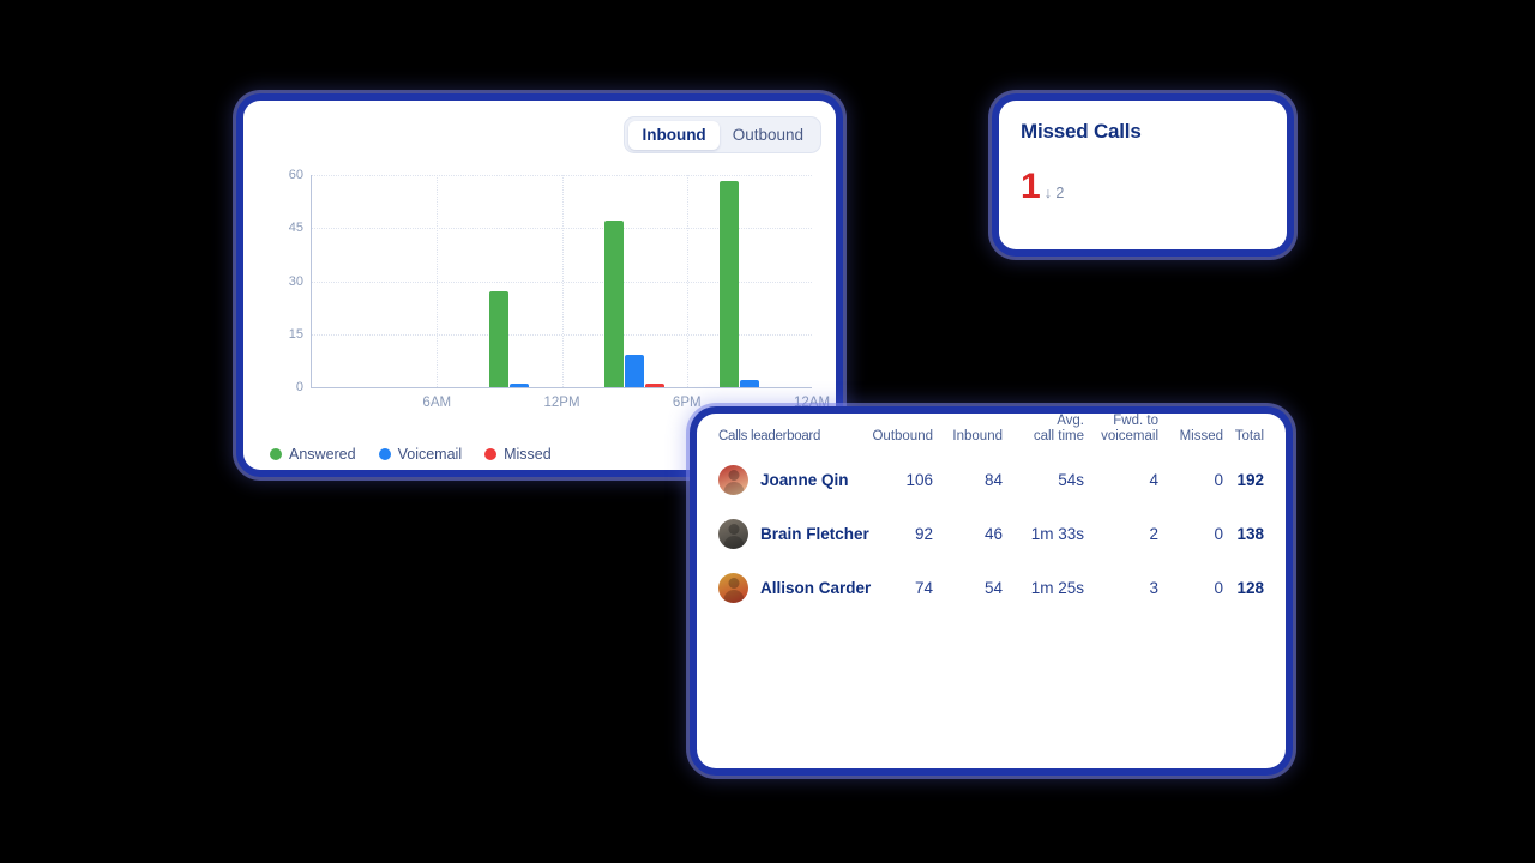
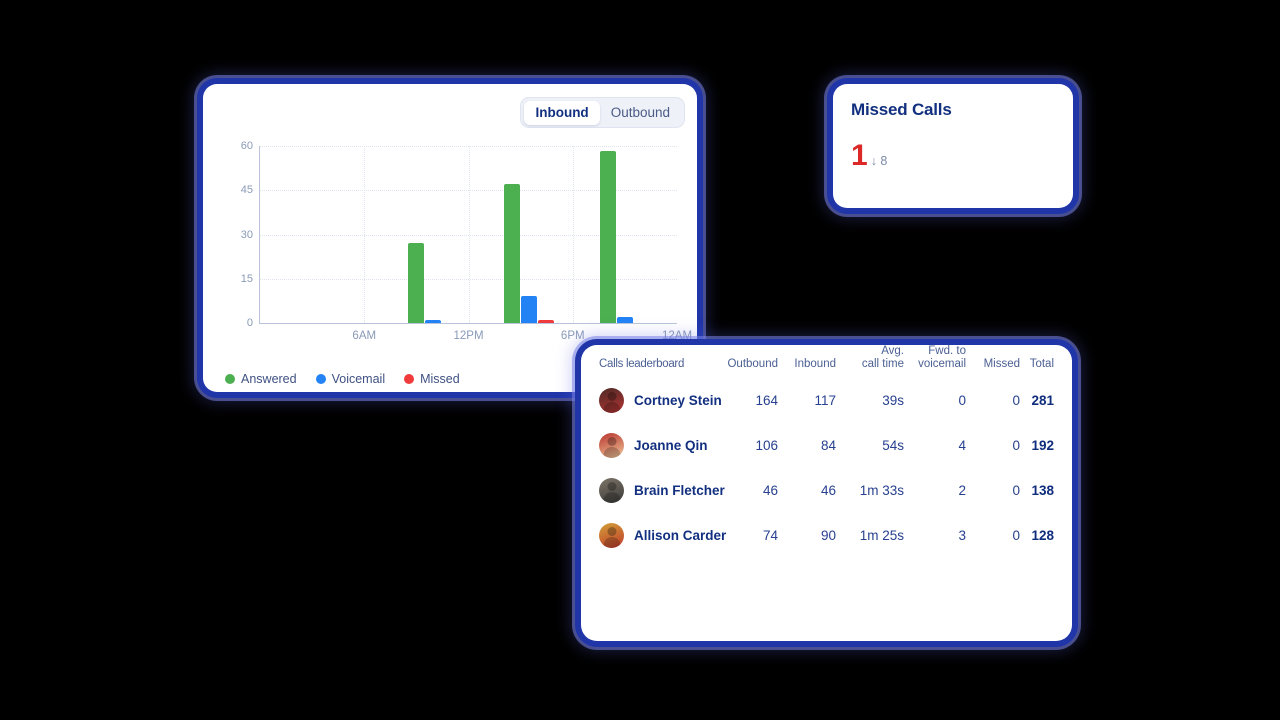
  Inbound
  Outbound
  0
  15
  30
  45
  60
  6AM
  12PM
  6PM
  12AM
  Answered
  Voicemail
  Missed
  Missed Calls
  1
- ↓ 2
+ ↓ 8
  Calls leaderboard	Outbound	Inbound	Avg. call time	Fwd. to voicemail	Missed	Total
+ Cortney Stein	164	117	39s	0	0	281
  Joanne Qin	106	84	54s	4	0	192
- Brain Fletcher	92	46	1m 33s	2	0	138
+ Brain Fletcher	46	46	1m 33s	2	0	138
- Allison Carder	74	54	1m 25s	3	0	128
+ Allison Carder	74	90	1m 25s	3	0	128
